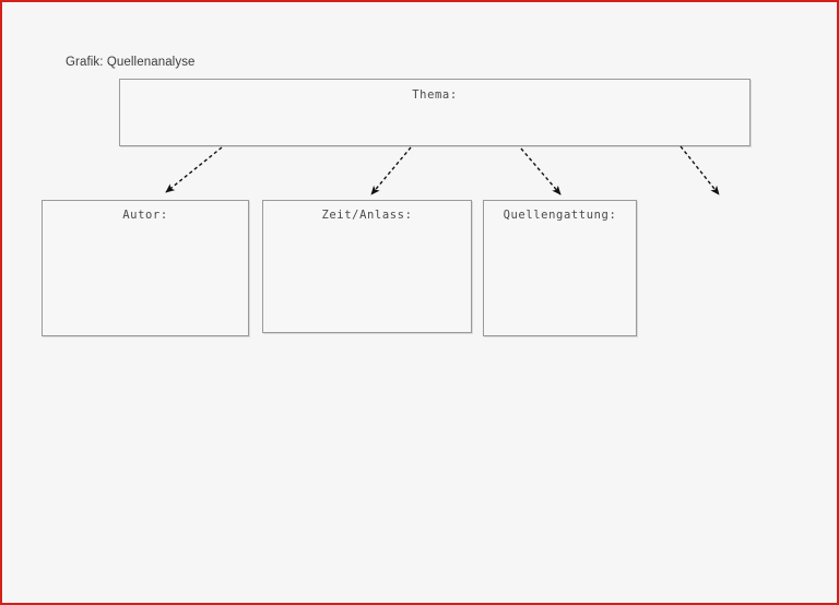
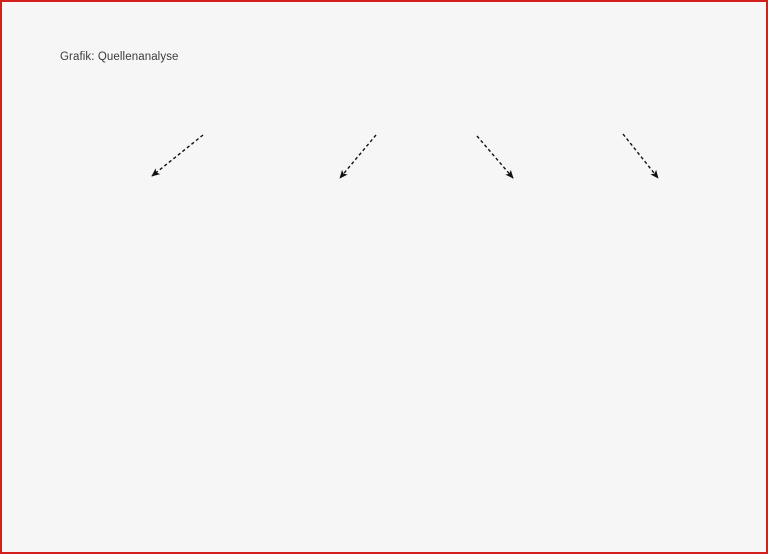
  Grafik: Quellenanalyse
- Thema:
- Autor:
- Zeit/Anlass:
- Quellengattung:
